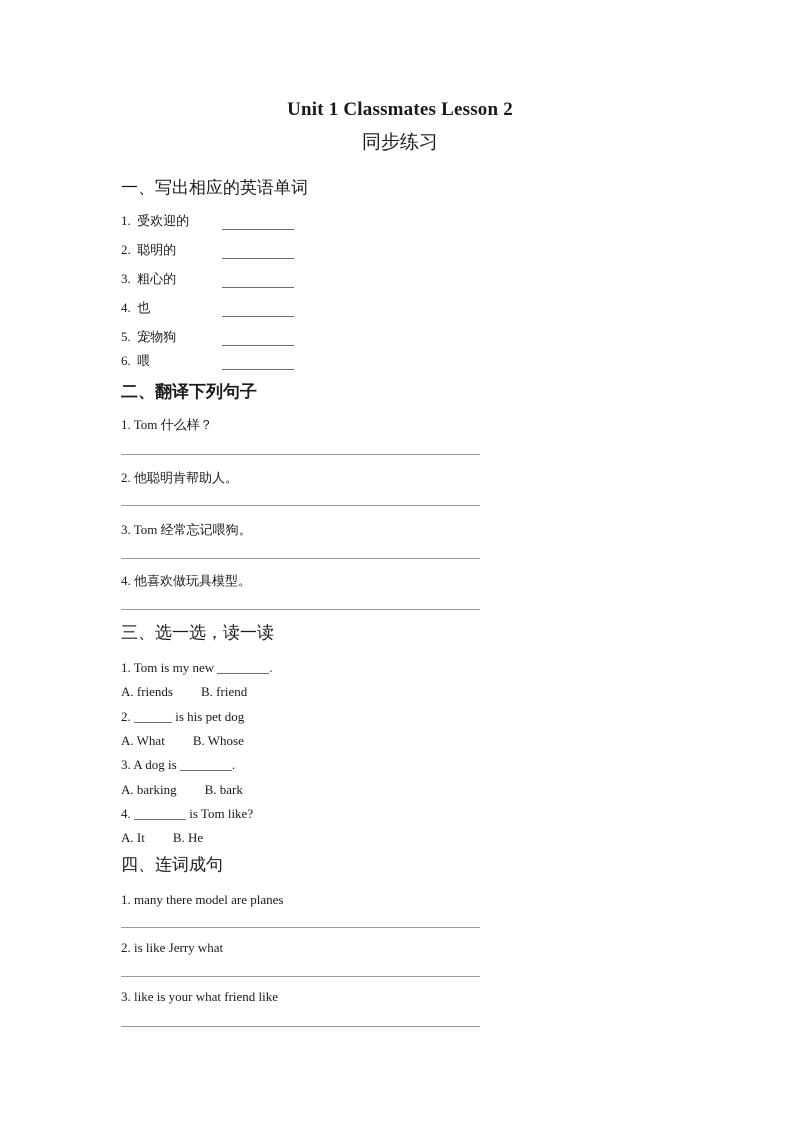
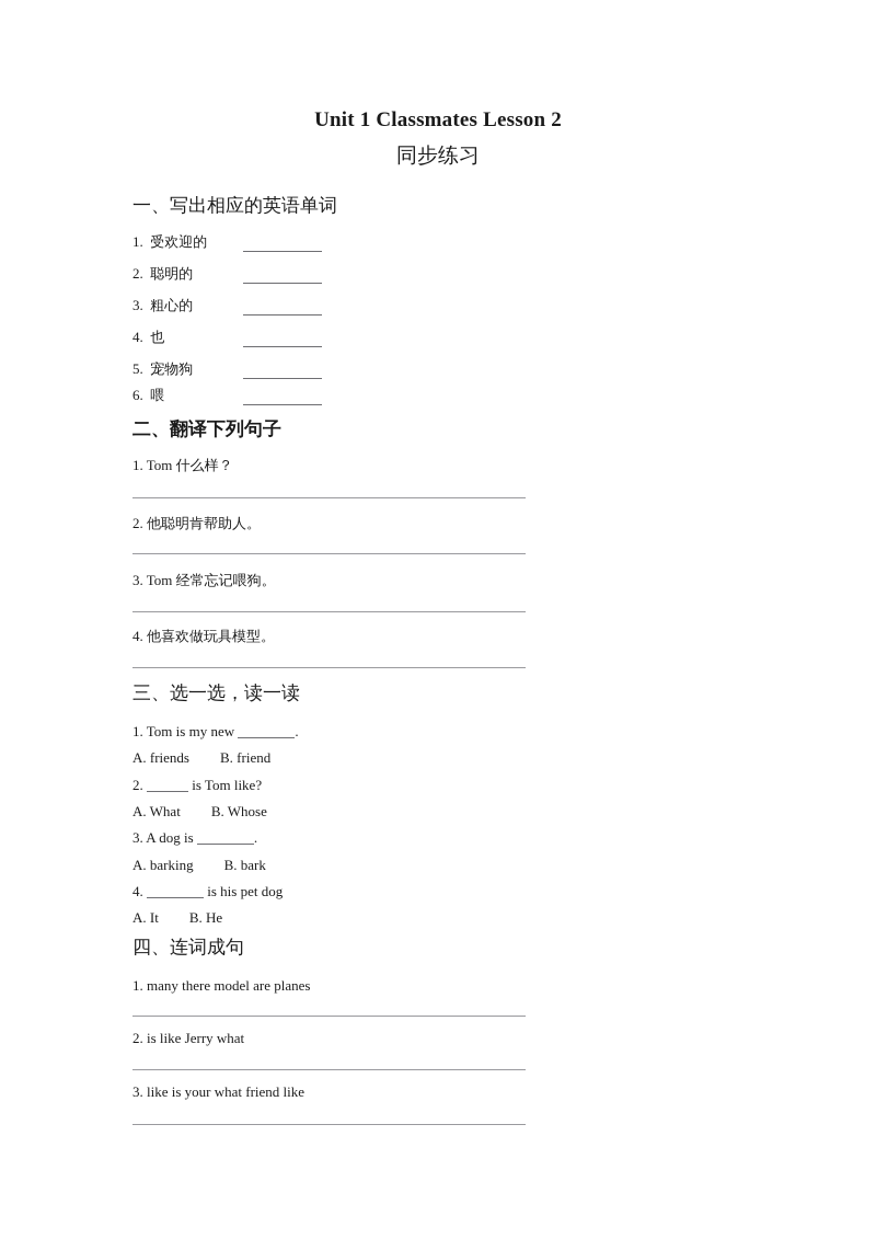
  Unit 1 Classmates Lesson 2
  同步练习
  一、写出相应的英语单词
  1. 受欢迎的
  2. 聪明的
  3. 粗心的
  4. 也
  5. 宠物狗
  6. 喂
  二、翻译下列句子
  1. Tom 什么样？
  2. 他聪明肯帮助人。
  3. Tom 经常忘记喂狗。
  4. 他喜欢做玩具模型。
  三、选一选，读一读
  1. Tom is my new .
  A. friends B. friend
- 2. is his pet dog
+ 2. is Tom like?
  A. What B. Whose
  3. A dog is .
  A. barking B. bark
- 4. is Tom like?
+ 4. is his pet dog
  A. It B. He
  四、连词成句
  1. many there model are planes
  2. is like Jerry what
  3. like is your what friend like
